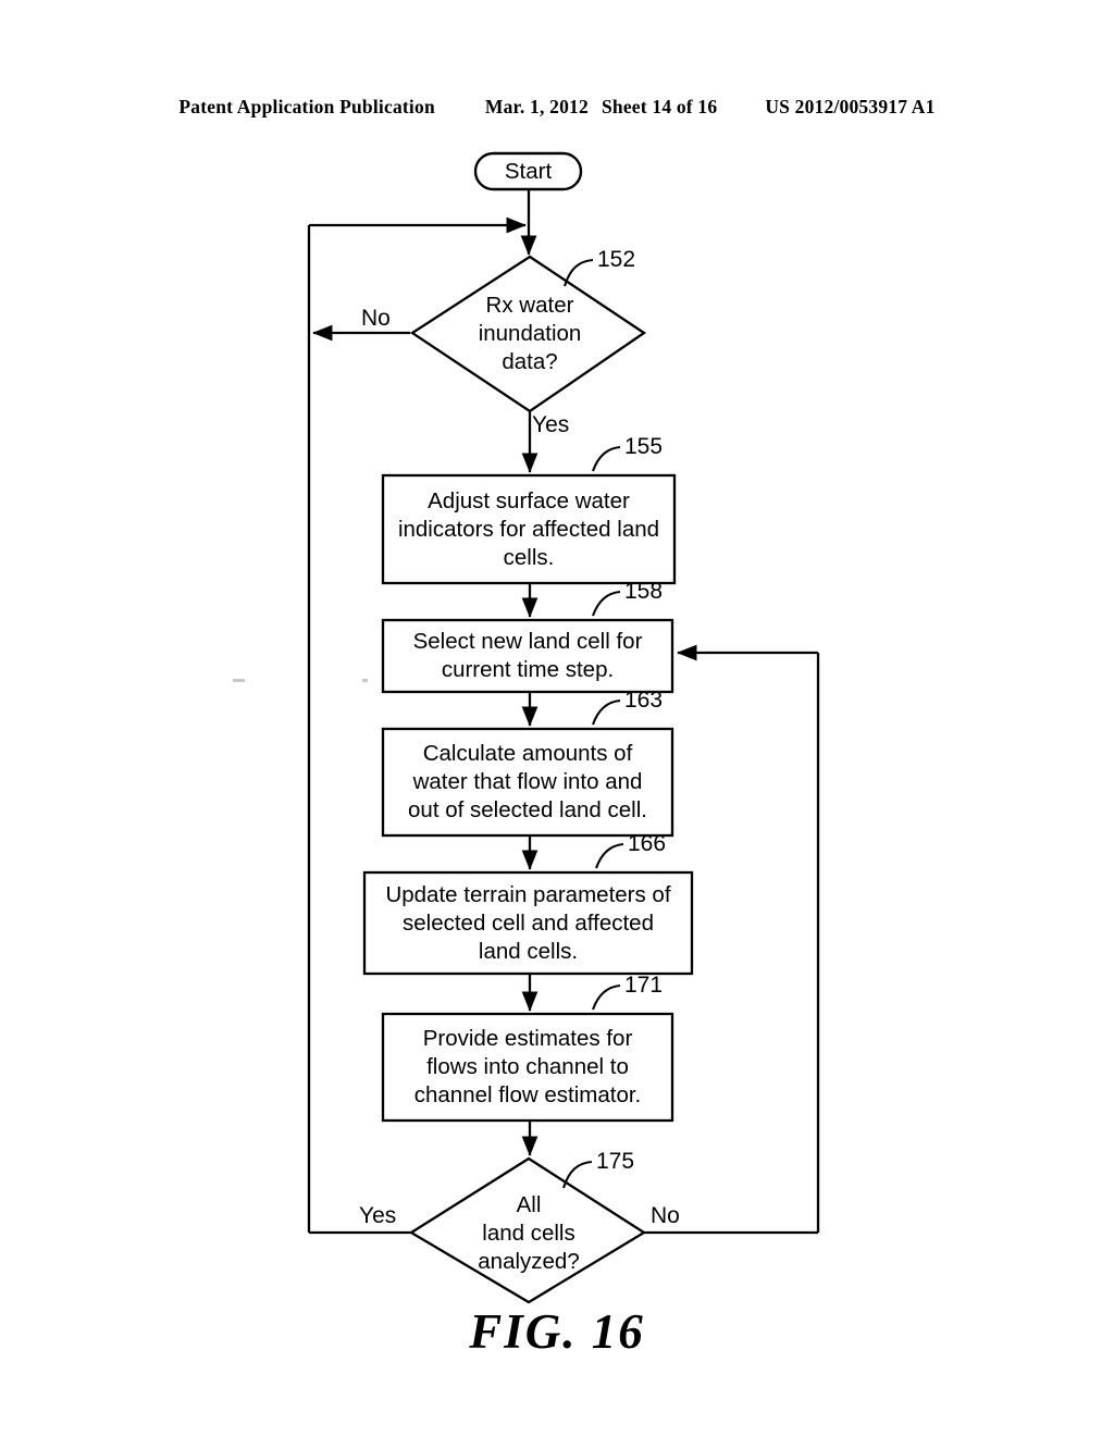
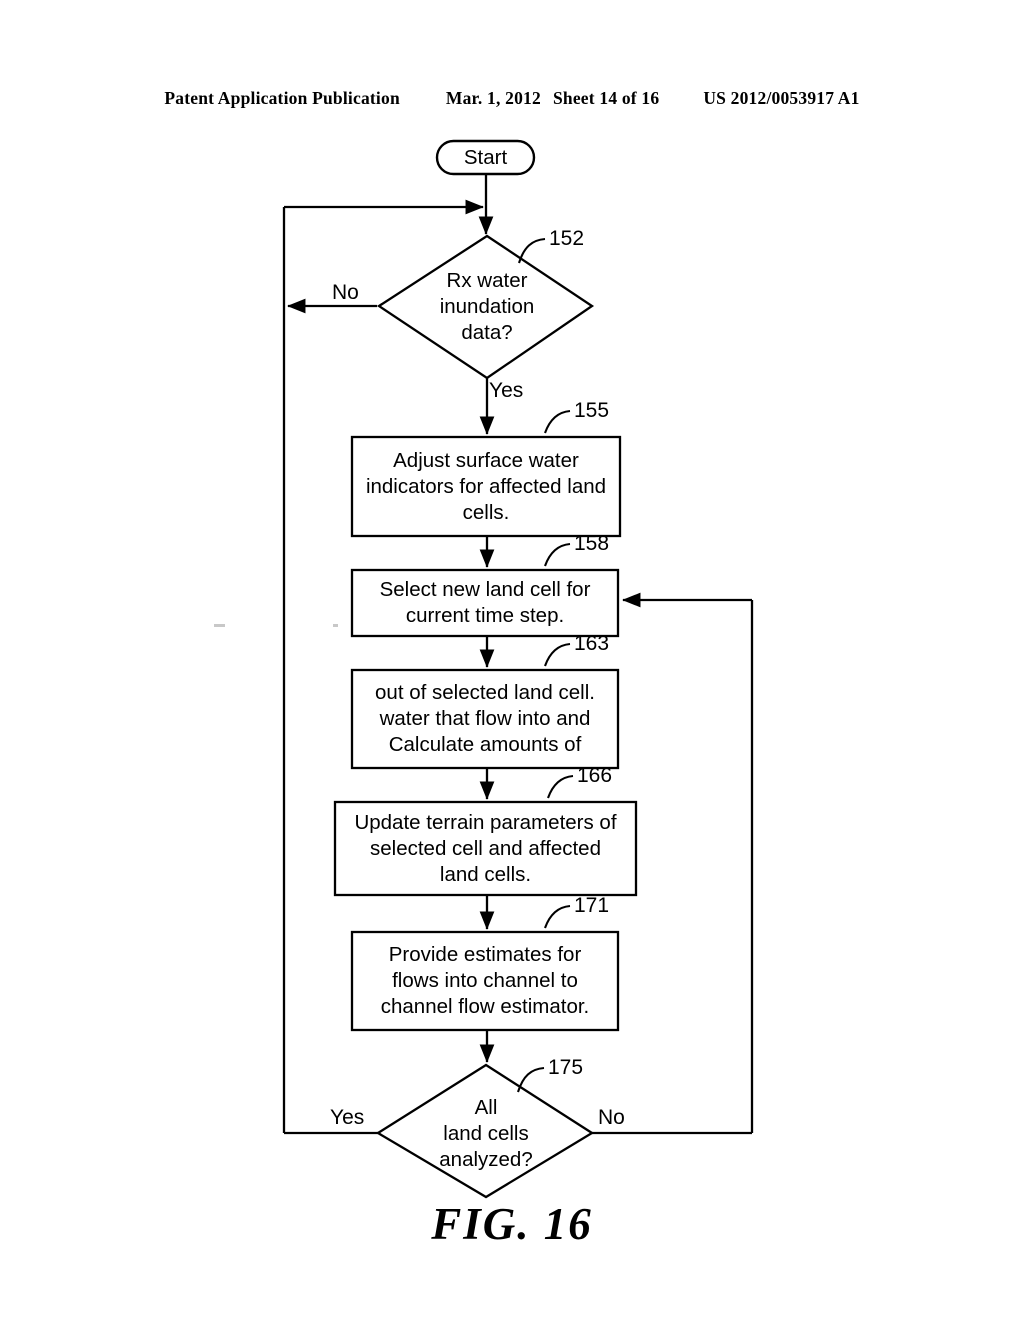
  Patent Application Publication Mar. 1, 2012 Sheet 14 of 16 US 2012/0053917 A1
  Start
  Rx water
  inundation
  data?
  152
  No
  Yes
  Adjust surface water
  indicators for affected land
  cells.
  155
  Select new land cell for
  current time step.
  158
- Calculate amounts of
+ out of selected land cell.
  water that flow into and
- out of selected land cell.
+ Calculate amounts of
  163
  Update terrain parameters of
  selected cell and affected
  land cells.
  166
  Provide estimates for
  flows into channel to
  channel flow estimator.
  171
  All
  land cells
  analyzed?
  175
  Yes
  No
  FIG. 16
